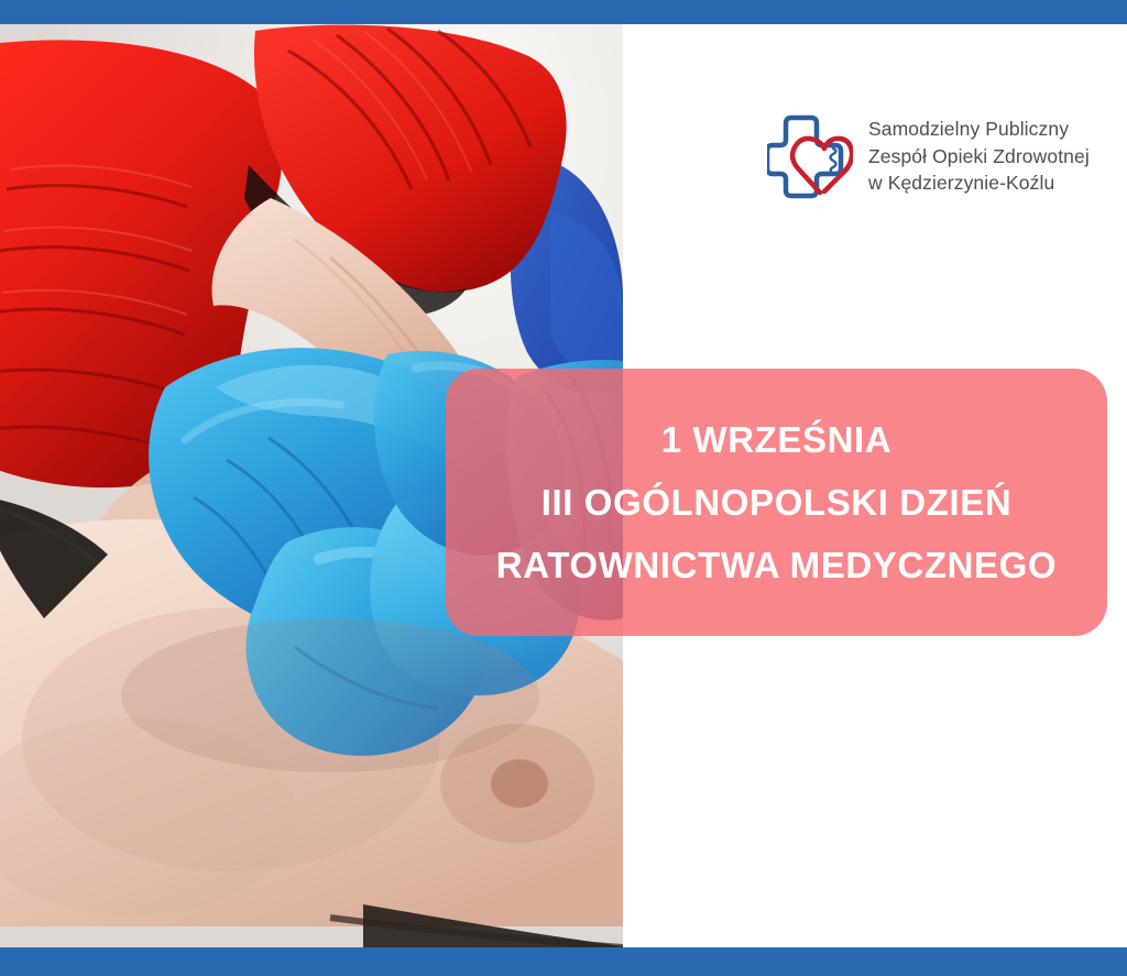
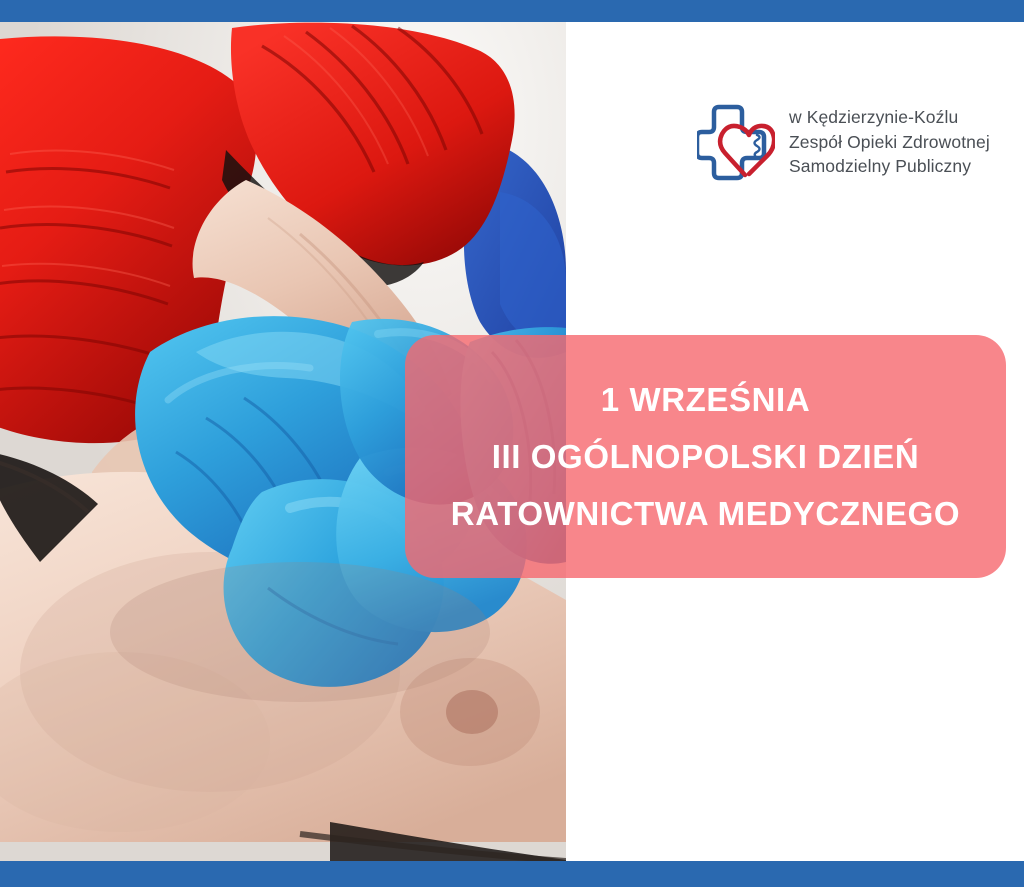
- Samodzielny Publiczny
+ w Kędzierzynie-Koźlu
  Zespół Opieki Zdrowotnej
- w Kędzierzynie-Koźlu
+ Samodzielny Publiczny
  1 WRZEŚNIA
  III OGÓLNOPOLSKI DZIEŃ
  RATOWNICTWA MEDYCZNEGO
